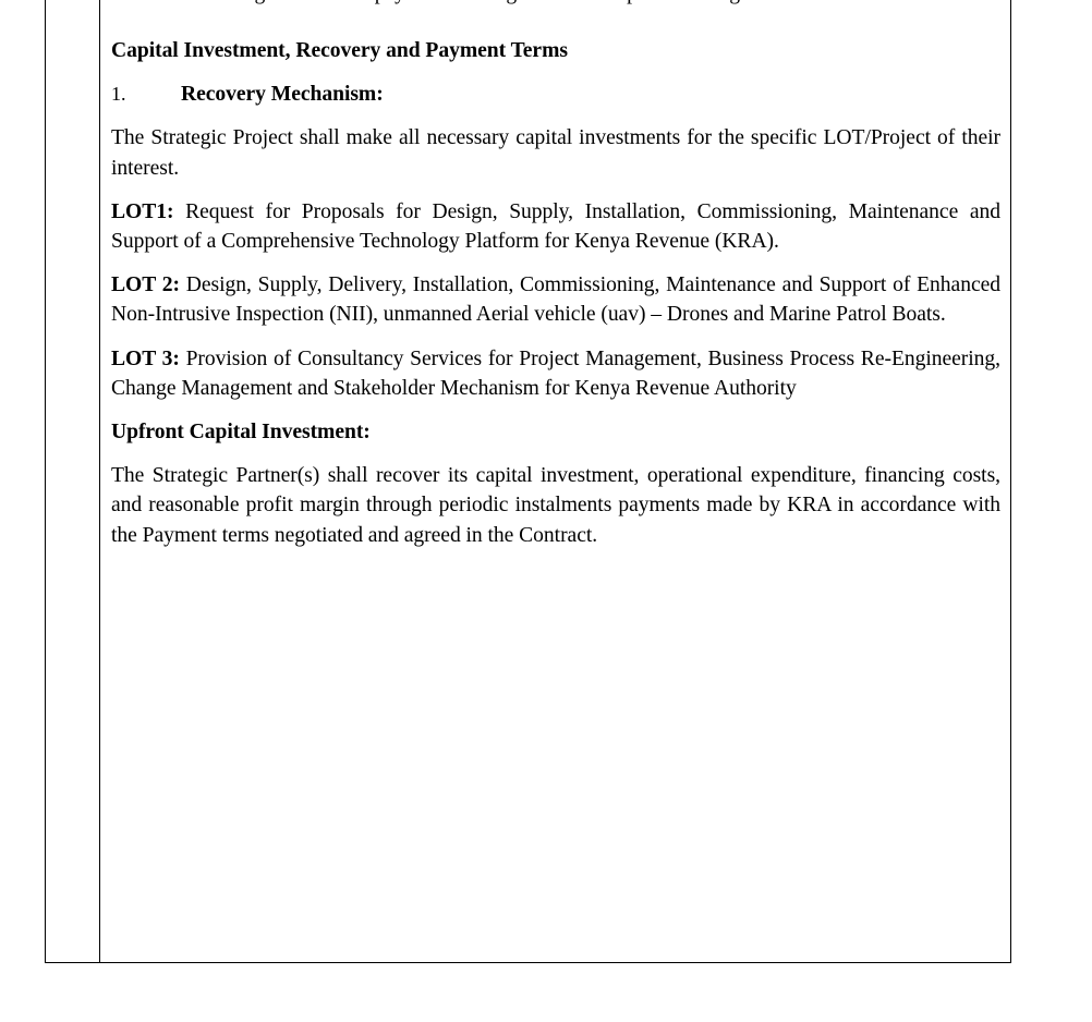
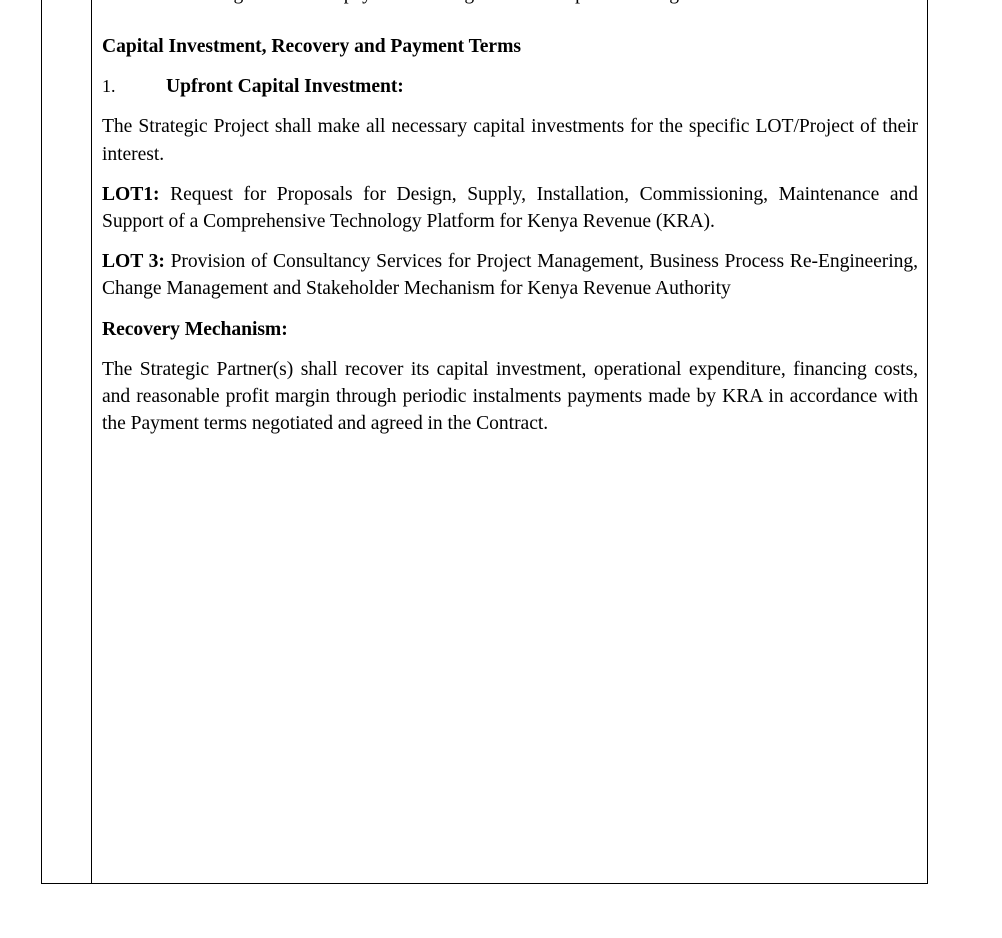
  Capital Investment, Recovery and Payment Terms
- 1. Recovery Mechanism:
+ 1. Upfront Capital Investment:
  The Strategic Project shall make all necessary capital investments for the specific LOT/Project of their interest.
  LOT1: Request for Proposals for Design, Supply, Installation, Commissioning, Maintenance and Support of a Comprehensive Technology Platform for Kenya Revenue (KRA).
- LOT 2: Design, Supply, Delivery, Installation, Commissioning, Maintenance and Support of Enhanced Non-Intrusive Inspection (NII), unmanned Aerial vehicle (uav) – Drones and Marine Patrol Boats.
  LOT 3: Provision of Consultancy Services for Project Management, Business Process Re-Engineering, Change Management and Stakeholder Mechanism for Kenya Revenue Authority
- Upfront Capital Investment:
+ Recovery Mechanism:
  The Strategic Partner(s) shall recover its capital investment, operational expenditure, financing costs, and reasonable profit margin through periodic instalments payments made by KRA in accordance with the Payment terms negotiated and agreed in the Contract.
